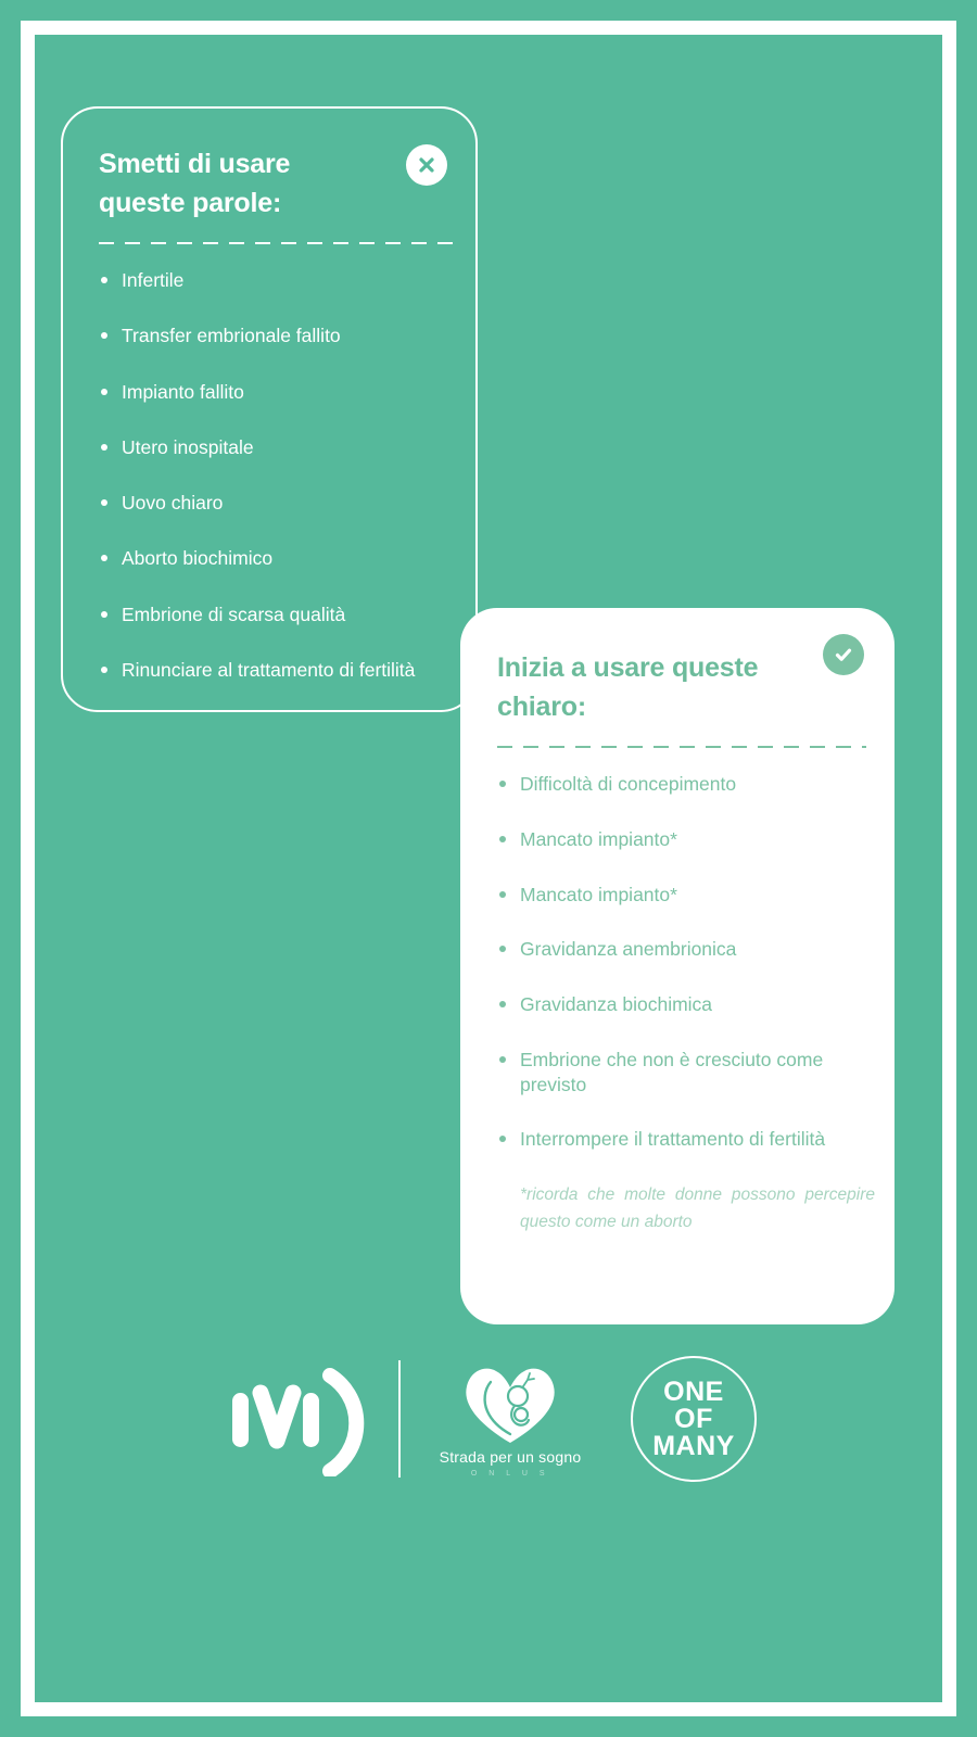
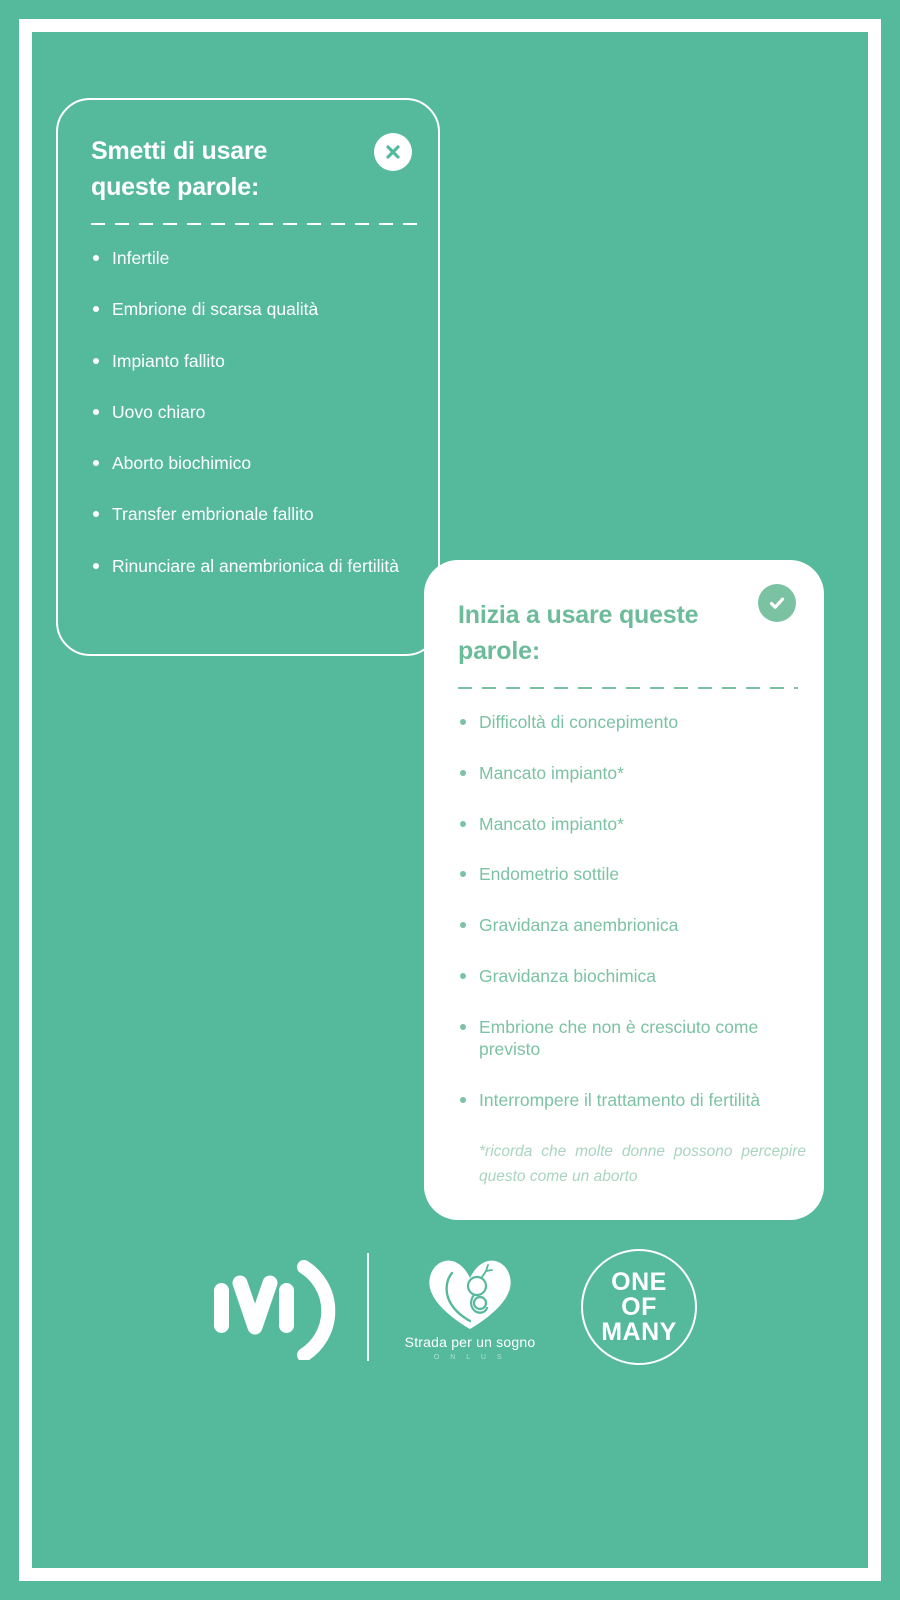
  Smetti di usare queste parole:
  Infertile
- Transfer embrionale fallito
+ Embrione di scarsa qualità
  Impianto fallito
- Utero inospitale
  Uovo chiaro
  Aborto biochimico
- Embrione di scarsa qualità
+ Transfer embrionale fallito
- Rinunciare al trattamento di fertilità
+ Rinunciare al anembrionica di fertilità
- Inizia a usare queste chiaro:
+ Inizia a usare queste parole:
  Difficoltà di concepimento
  Mancato impianto*
  Mancato impianto*
+ Endometrio sottile
  Gravidanza anembrionica
  Gravidanza biochimica
  Embrione che non è cresciuto come previsto
  Interrompere il trattamento di fertilità
  *ricorda che molte donne possono percepire questo come un aborto
  Strada per un sogno
  ONE
  OF
  MANY
